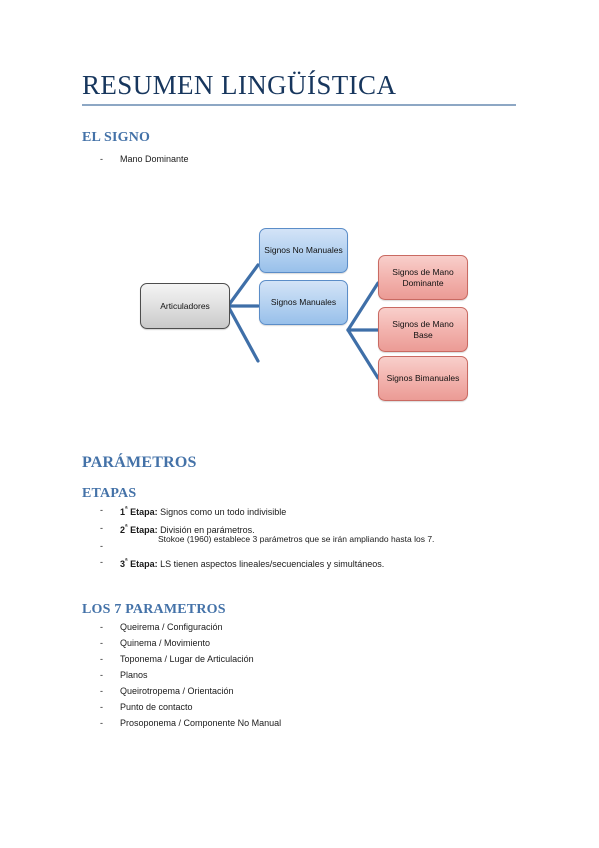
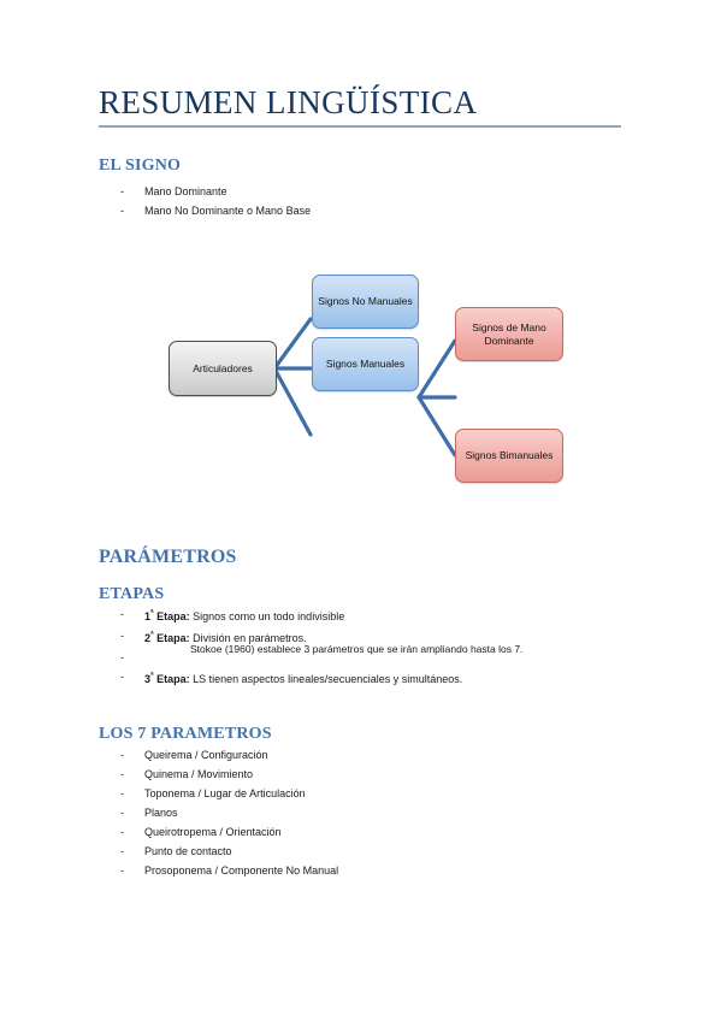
  RESUMEN LINGÜÍSTICA
  EL SIGNO
  Mano Dominante
+ Mano No Dominante o Mano Base
  Articuladores
  Signos No Manuales
  Signos Manuales
  Signos de Mano Dominante
- Signos de Mano Base
  Signos Bimanuales
  PARÁMETROS
  ETAPAS
  1 Etapa: Signos como un todo indivisible
  2 Etapa: División en parámetros.
  3 Etapa: LS tienen aspectos lineales/secuenciales y simultáneos.
  Stokoe (1960) establece 3 parámetros que se irán ampliando hasta los 7.
  LOS 7 PARAMETROS
  Queirema / Configuración
  Quinema / Movimiento
  Toponema / Lugar de Articulación
  Planos
  Queirotropema / Orientación
  Punto de contacto
  Prosoponema / Componente No Manual
